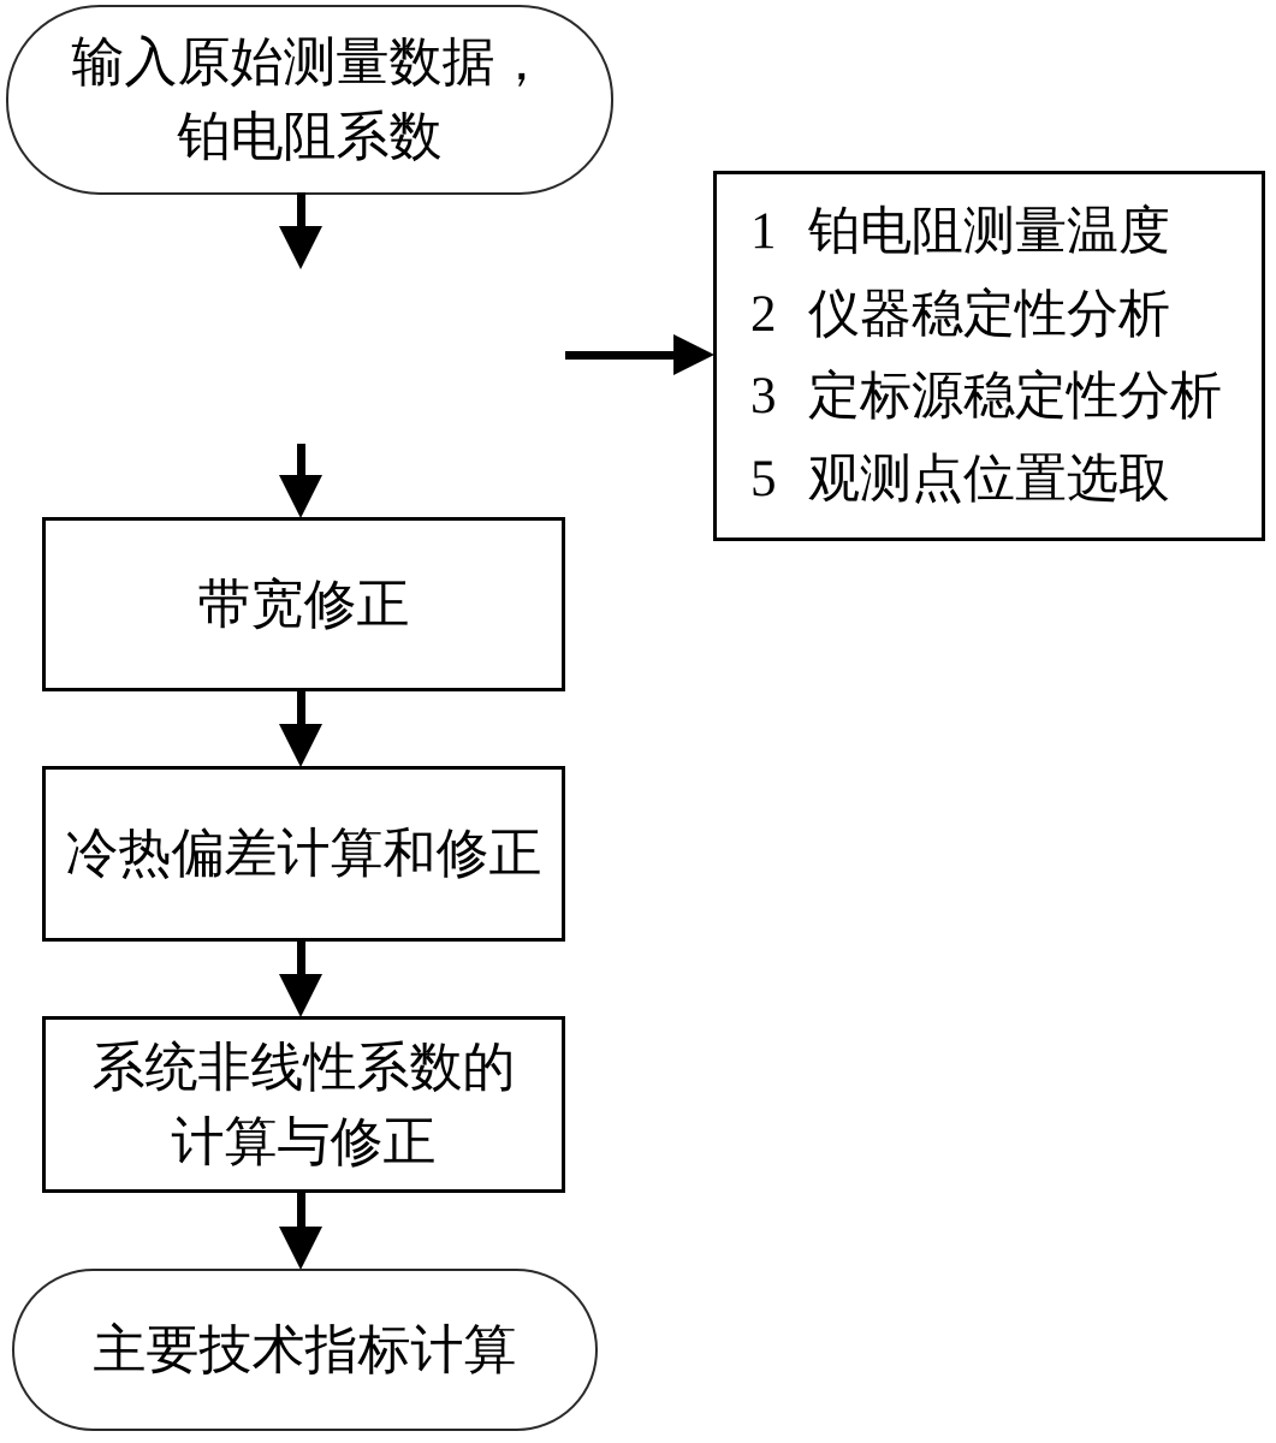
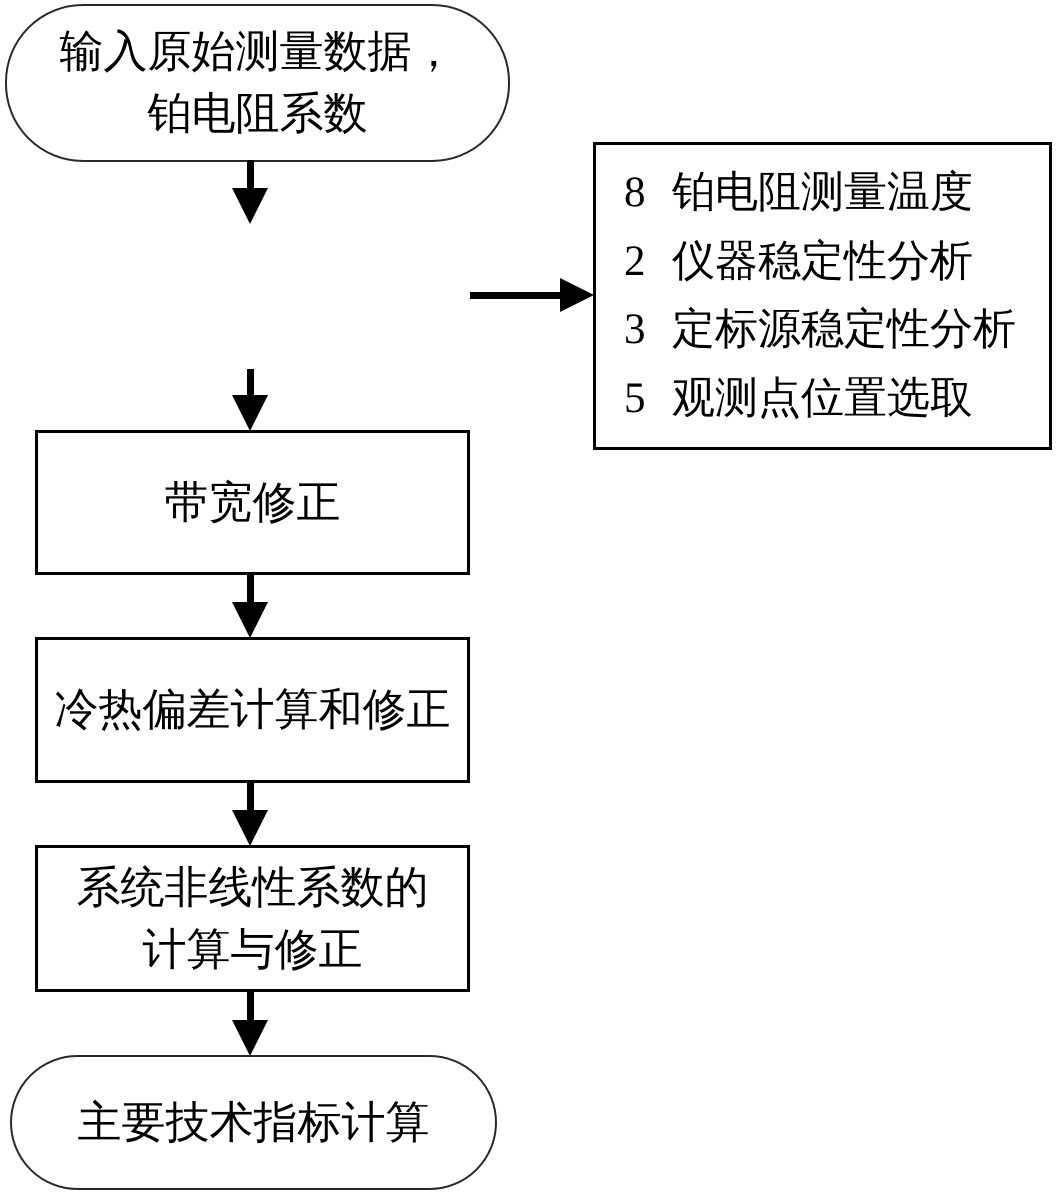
  输入原始测量数据，
  铂电阻系数
- 1 铂电阻测量温度
+ 8 铂电阻测量温度
  2 仪器稳定性分析
  3 定标源稳定性分析
  5 观测点位置选取
  带宽修正
  冷热偏差计算和修正
  系统非线性系数的
  计算与修正
  主要技术指标计算
